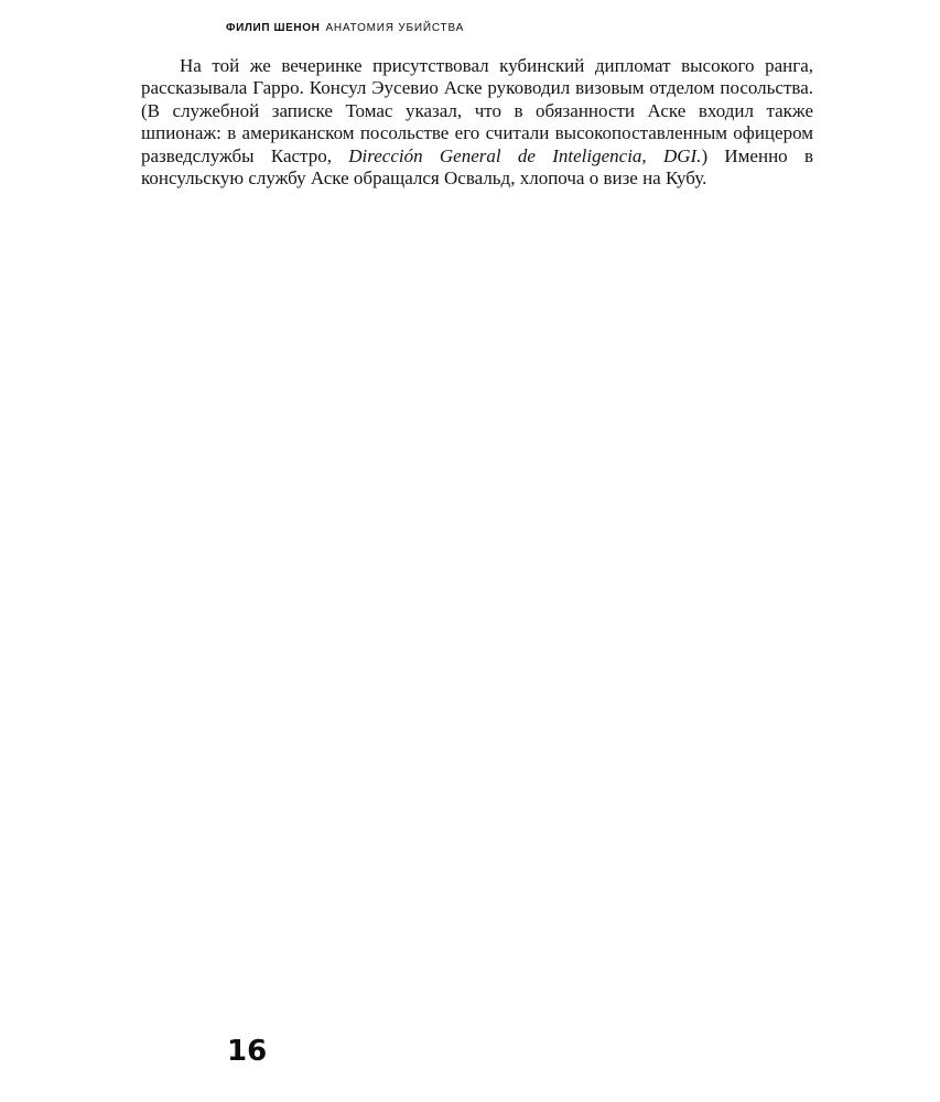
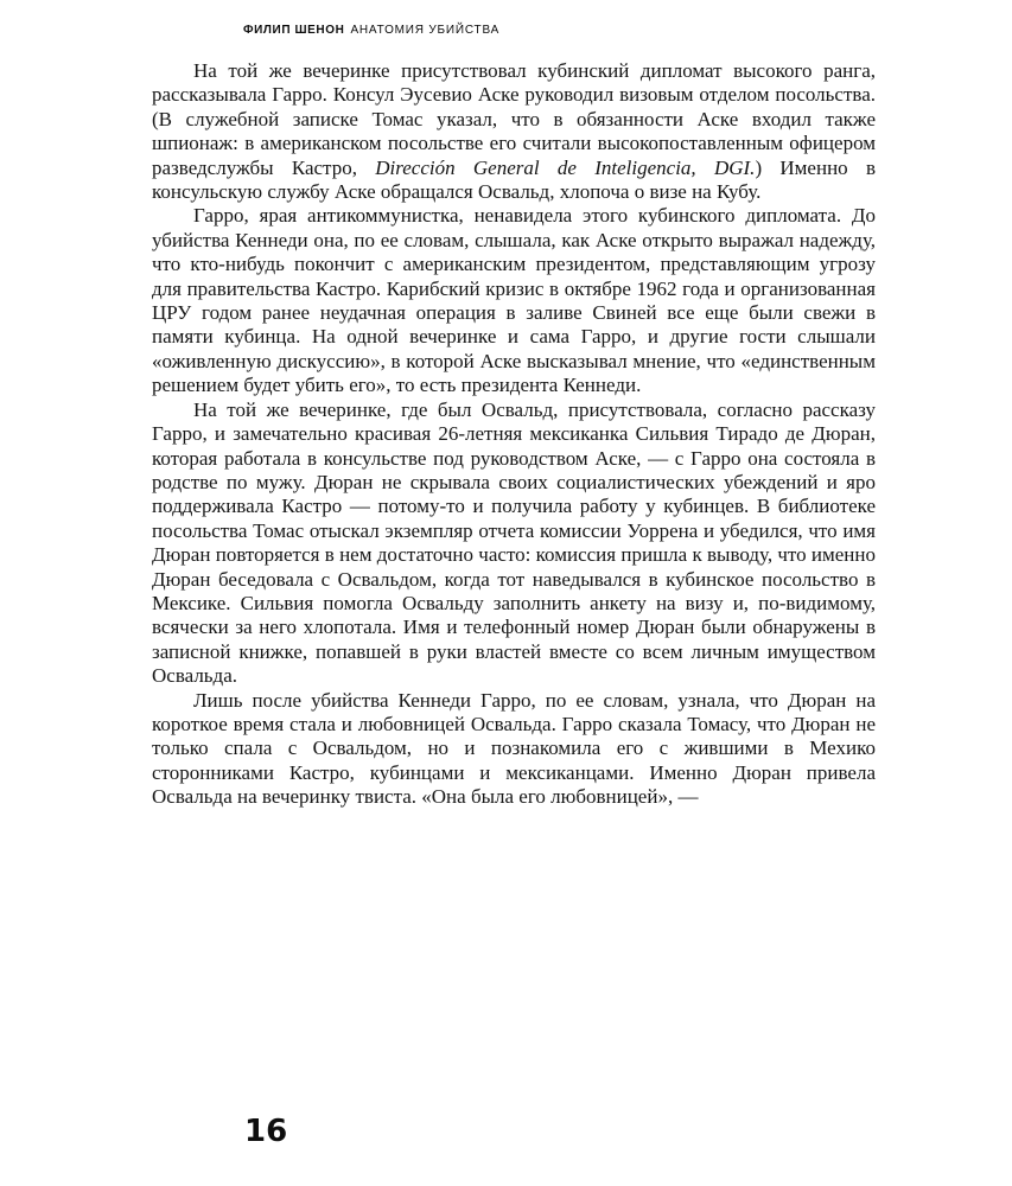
  ФИЛИП ШЕНОН АНАТОМИЯ УБИЙСТВА
  На той же вечеринке присутствовал кубинский дипломат высокого ранга, рассказывала Гарро. Консул Эусевио Аске руководил визовым отделом посольства. (В служебной записке Томас указал, что в обязанности Аске входил также шпионаж: в американском посольстве его считали высокопоставленным офицером разведслужбы Кастро, Dirección General de Inteligencia, DGI.) Именно в консульскую службу Аске обращался Освальд, хлопоча о визе на Кубу.
+ Гарро, ярая антикоммунистка, ненавидела этого кубинского дипломата. До убийства Кеннеди она, по ее словам, слышала, как Аске открыто выражал надежду, что кто-нибудь покончит с американским президентом, представляющим угрозу для правительства Кастро. Карибский кризис в октябре 1962 года и организованная ЦРУ годом ранее неудачная операция в заливе Свиней все еще были свежи в памяти кубинца. На одной вечеринке и сама Гарро, и другие гости слышали «оживленную дискуссию», в которой Аске высказывал мнение, что «единственным решением будет убить его», то есть президента Кеннеди.
+ На той же вечеринке, где был Освальд, присутствовала, согласно рассказу Гарро, и замечательно красивая 26-летняя мексиканка Сильвия Тирадо де Дюран, которая работала в консульстве под руководством Аске, — с Гарро она состояла в родстве по мужу. Дюран не скрывала своих социалистических убеждений и яро поддерживала Кастро — потому-то и получила работу у кубинцев. В библиотеке посольства Томас отыскал экземпляр отчета комиссии Уоррена и убедился, что имя Дюран повторяется в нем достаточно часто: комиссия пришла к выводу, что именно Дюран беседовала с Освальдом, когда тот наведывался в кубинское посольство в Мексике. Сильвия помогла Освальду заполнить анкету на визу и, по-видимому, всячески за него хлопотала. Имя и телефонный номер Дюран были обнаружены в записной книжке, попавшей в руки властей вместе со всем личным имуществом Освальда.
+ Лишь после убийства Кеннеди Гарро, по ее словам, узнала, что Дюран на короткое время стала и любовницей Освальда. Гарро сказала Томасу, что Дюран не только спала с Освальдом, но и познакомила его с жившими в Мехико сторонниками Кастро, кубинцами и мексиканцами. Именно Дюран привела Освальда на вечеринку твиста. «Она была его любовницей», —
  16
